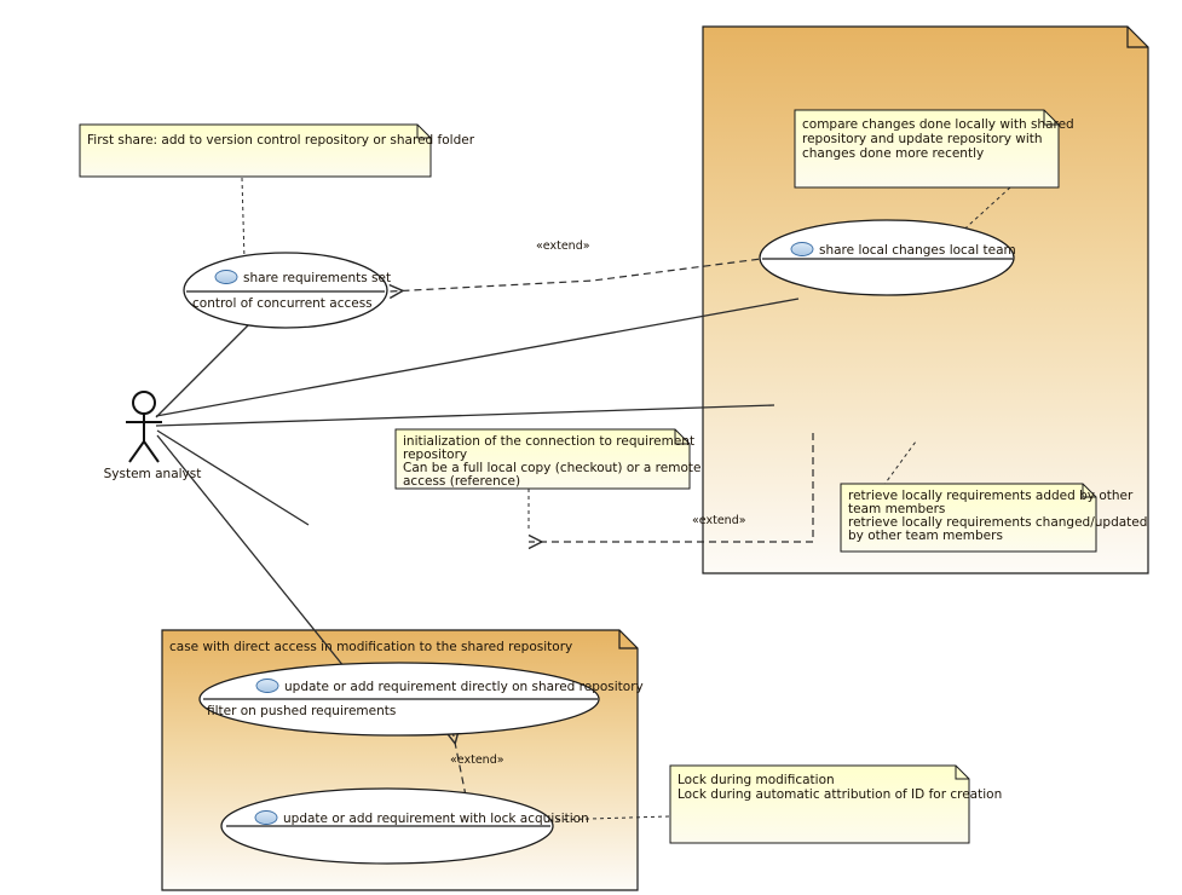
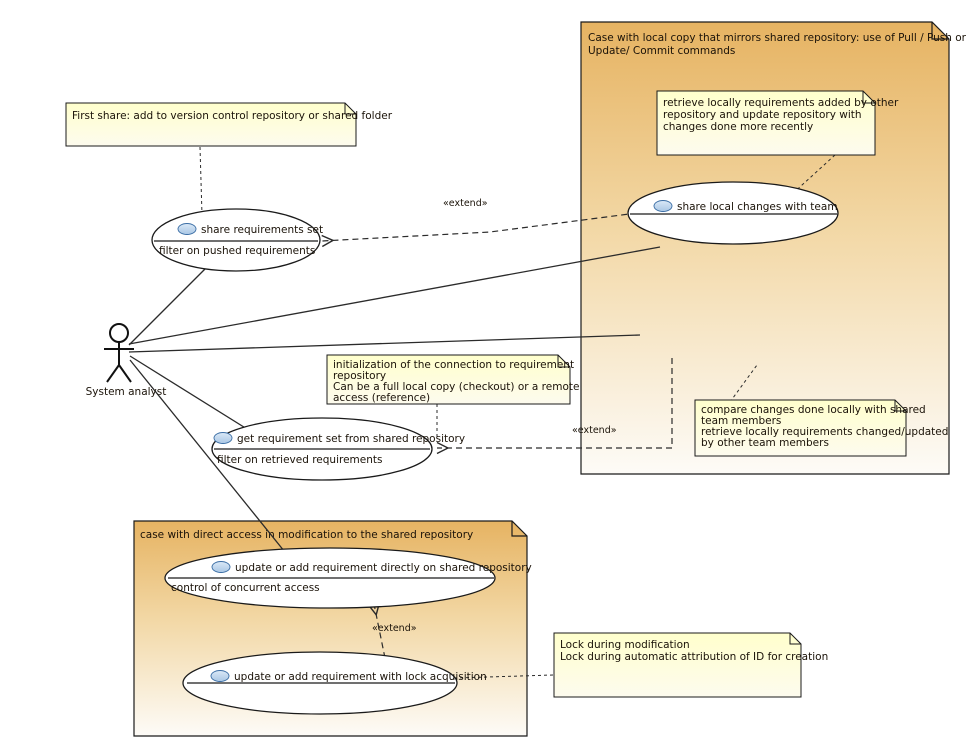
+ Case with local copy that mirrors shared repository: use of Pull / Push or Update/ Commit commands
  case with direct access i modification to the shared repository
  «extend»
  «extend»
  «extend»
  share requirements set
- control of concurrent access
+ filter on pushed requirements
- share local changes local team
+ share local changes with team
+ get requirement set from shared repository
+ filter on retrieved requirements
  update or add requirement directly on shared repository
- filter on pushed requirements
+ control of concurrent access
  update or add requirement with lock acquisition
  System analyst
  First share: add to version control repository or shared folder
- compare changes done locally with shared repository and update repository with changes done more recently
+ retrieve locally requirements added by other repository and update repository with changes done more recently
  initialization of the connection to requirement repository Can be a full local copy (checkout) or a remote access (reference)
- retrieve locally requirements added by other team members retrieve locally requirements changed/updated by other team members
+ compare changes done locally with shared team members retrieve locally requirements changed/updated by other team members
  Lock during modification Lock during automatic attribution of ID for creation
